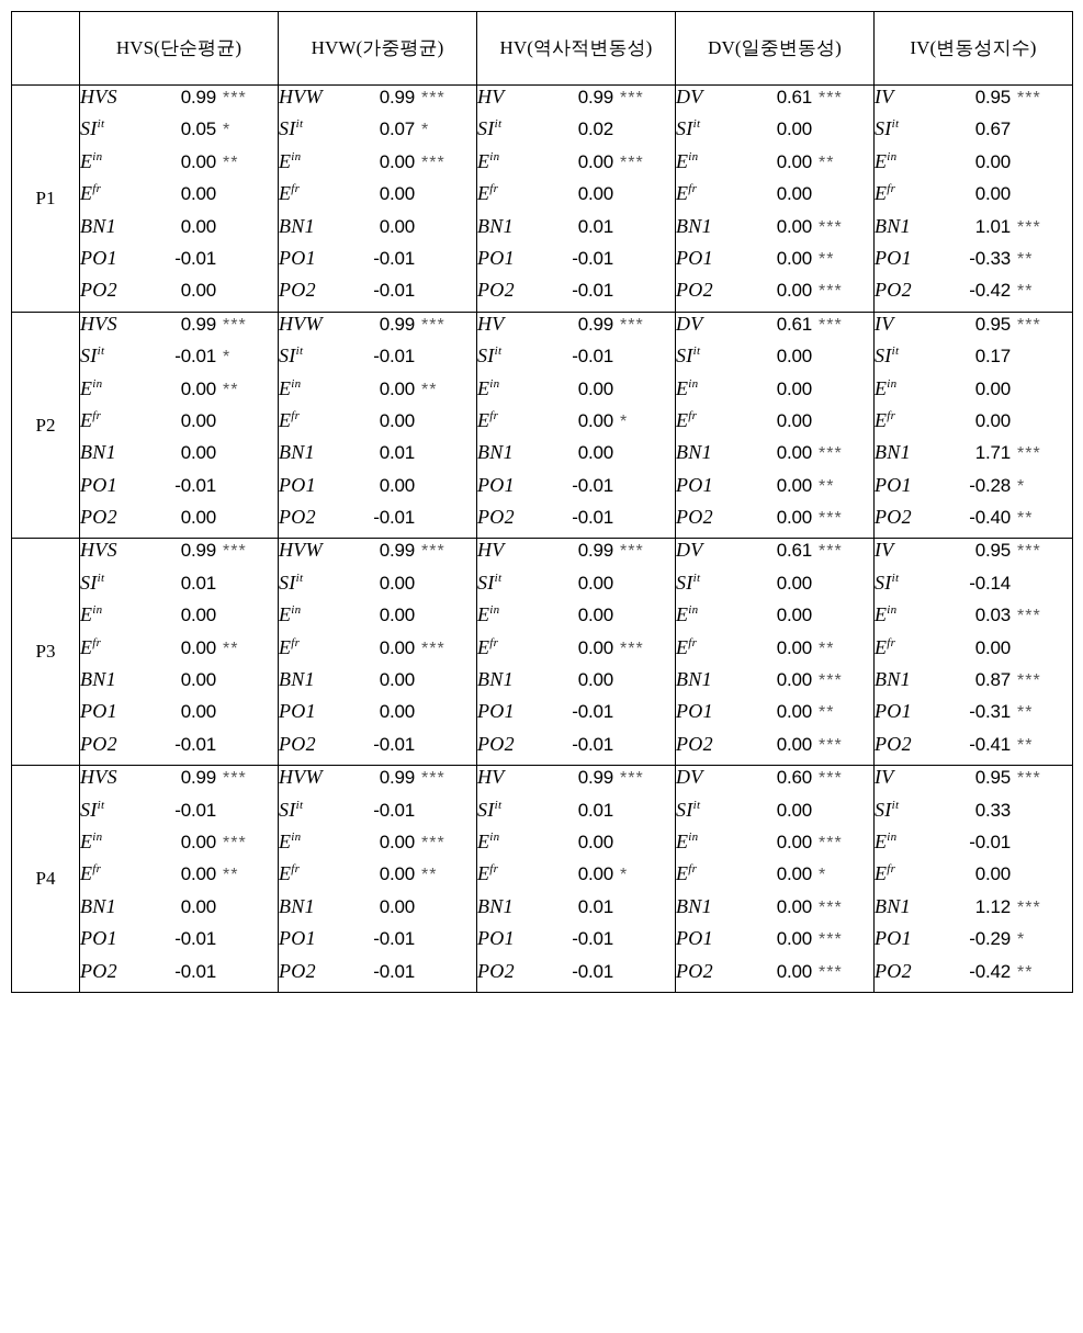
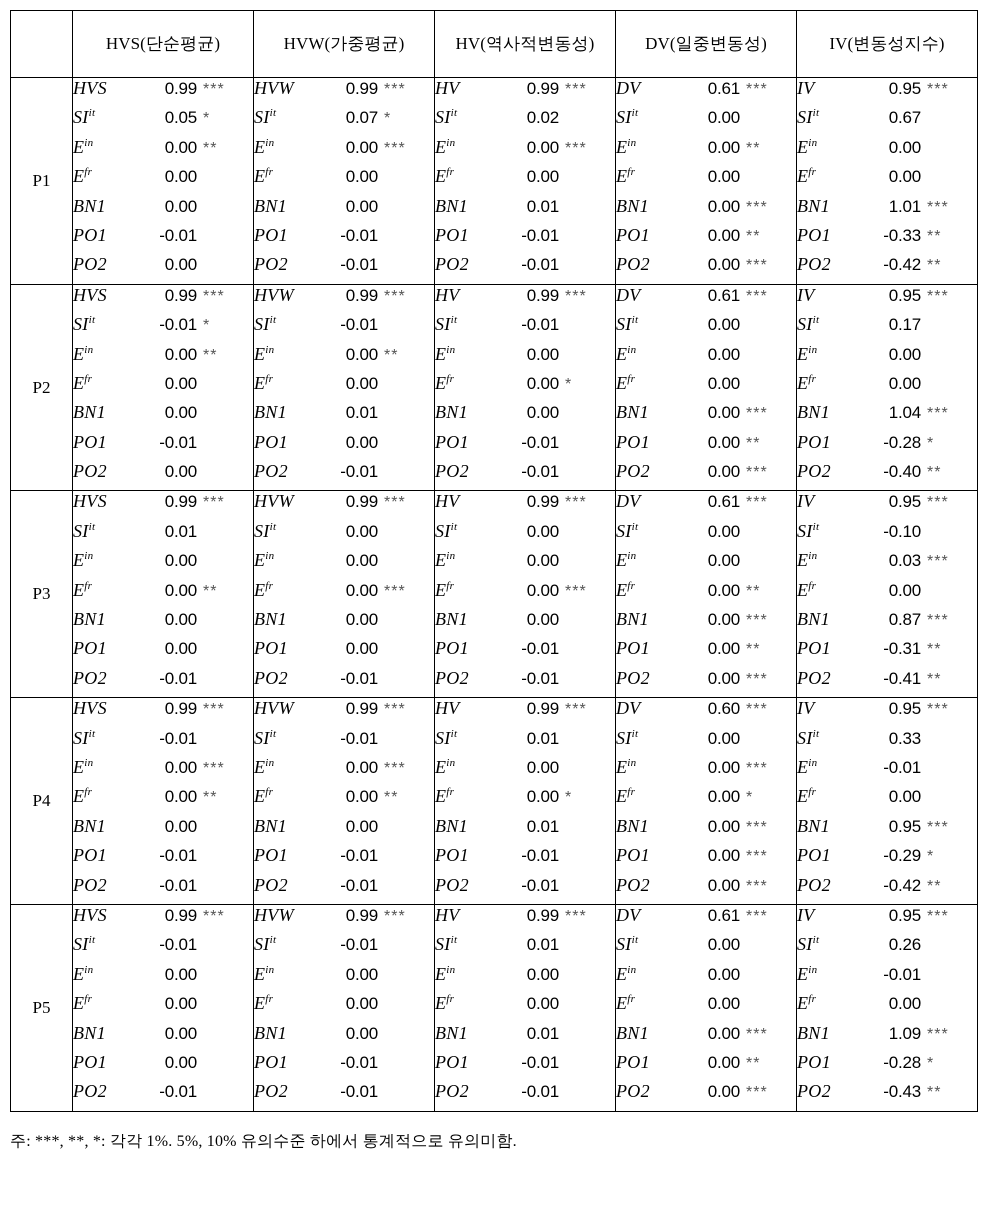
  	HVS(단순평균)	HVW(가중평균)	HV(역사적변동성)	DV(일중변동성)	IV(변동성지수)
  P1	HVS 0.99 ***SIit 0.05 *Ein 0.00 **Efr 0.00BN1 0.00PO1 -0.01PO2 0.00	HVW 0.99 ***SIit 0.07 *Ein 0.00 ***Efr 0.00BN1 0.00PO1 -0.01PO2 -0.01	HV 0.99 ***SIit 0.02Ein 0.00 ***Efr 0.00BN1 0.01PO1 -0.01PO2 -0.01	DV 0.61 ***SIit 0.00Ein 0.00 **Efr 0.00BN1 0.00 ***PO1 0.00 **PO2 0.00 ***	IV 0.95 ***SIit 0.67Ein 0.00Efr 0.00BN1 1.01 ***PO1 -0.33 **PO2 -0.42 **
- P2	HVS 0.99 ***SIit -0.01 *Ein 0.00 **Efr 0.00BN1 0.00PO1 -0.01PO2 0.00	HVW 0.99 ***SIit -0.01Ein 0.00 **Efr 0.00BN1 0.01PO1 0.00PO2 -0.01	HV 0.99 ***SIit -0.01Ein 0.00Efr 0.00 *BN1 0.00PO1 -0.01PO2 -0.01	DV 0.61 ***SIit 0.00Ein 0.00Efr 0.00BN1 0.00 ***PO1 0.00 **PO2 0.00 ***	IV 0.95 ***SIit 0.17Ein 0.00Efr 0.00BN1 1.71 ***PO1 -0.28 *PO2 -0.40 **
+ P2	HVS 0.99 ***SIit -0.01 *Ein 0.00 **Efr 0.00BN1 0.00PO1 -0.01PO2 0.00	HVW 0.99 ***SIit -0.01Ein 0.00 **Efr 0.00BN1 0.01PO1 0.00PO2 -0.01	HV 0.99 ***SIit -0.01Ein 0.00Efr 0.00 *BN1 0.00PO1 -0.01PO2 -0.01	DV 0.61 ***SIit 0.00Ein 0.00Efr 0.00BN1 0.00 ***PO1 0.00 **PO2 0.00 ***	IV 0.95 ***SIit 0.17Ein 0.00Efr 0.00BN1 1.04 ***PO1 -0.28 *PO2 -0.40 **
- P3	HVS 0.99 ***SIit 0.01Ein 0.00Efr 0.00 **BN1 0.00PO1 0.00PO2 -0.01	HVW 0.99 ***SIit 0.00Ein 0.00Efr 0.00 ***BN1 0.00PO1 0.00PO2 -0.01	HV 0.99 ***SIit 0.00Ein 0.00Efr 0.00 ***BN1 0.00PO1 -0.01PO2 -0.01	DV 0.61 ***SIit 0.00Ein 0.00Efr 0.00 **BN1 0.00 ***PO1 0.00 **PO2 0.00 ***	IV 0.95 ***SIit -0.14Ein 0.03 ***Efr 0.00BN1 0.87 ***PO1 -0.31 **PO2 -0.41 **
+ P3	HVS 0.99 ***SIit 0.01Ein 0.00Efr 0.00 **BN1 0.00PO1 0.00PO2 -0.01	HVW 0.99 ***SIit 0.00Ein 0.00Efr 0.00 ***BN1 0.00PO1 0.00PO2 -0.01	HV 0.99 ***SIit 0.00Ein 0.00Efr 0.00 ***BN1 0.00PO1 -0.01PO2 -0.01	DV 0.61 ***SIit 0.00Ein 0.00Efr 0.00 **BN1 0.00 ***PO1 0.00 **PO2 0.00 ***	IV 0.95 ***SIit -0.10Ein 0.03 ***Efr 0.00BN1 0.87 ***PO1 -0.31 **PO2 -0.41 **
- P4	HVS 0.99 ***SIit -0.01Ein 0.00 ***Efr 0.00 **BN1 0.00PO1 -0.01PO2 -0.01	HVW 0.99 ***SIit -0.01Ein 0.00 ***Efr 0.00 **BN1 0.00PO1 -0.01PO2 -0.01	HV 0.99 ***SIit 0.01Ein 0.00Efr 0.00 *BN1 0.01PO1 -0.01PO2 -0.01	DV 0.60 ***SIit 0.00Ein 0.00 ***Efr 0.00 *BN1 0.00 ***PO1 0.00 ***PO2 0.00 ***	IV 0.95 ***SIit 0.33Ein -0.01Efr 0.00BN1 1.12 ***PO1 -0.29 *PO2 -0.42 **
+ P4	HVS 0.99 ***SIit -0.01Ein 0.00 ***Efr 0.00 **BN1 0.00PO1 -0.01PO2 -0.01	HVW 0.99 ***SIit -0.01Ein 0.00 ***Efr 0.00 **BN1 0.00PO1 -0.01PO2 -0.01	HV 0.99 ***SIit 0.01Ein 0.00Efr 0.00 *BN1 0.01PO1 -0.01PO2 -0.01	DV 0.60 ***SIit 0.00Ein 0.00 ***Efr 0.00 *BN1 0.00 ***PO1 0.00 ***PO2 0.00 ***	IV 0.95 ***SIit 0.33Ein -0.01Efr 0.00BN1 0.95 ***PO1 -0.29 *PO2 -0.42 **
+ P5	HVS 0.99 ***SIit -0.01Ein 0.00Efr 0.00BN1 0.00PO1 0.00PO2 -0.01	HVW 0.99 ***SIit -0.01Ein 0.00Efr 0.00BN1 0.00PO1 -0.01PO2 -0.01	HV 0.99 ***SIit 0.01Ein 0.00Efr 0.00BN1 0.01PO1 -0.01PO2 -0.01	DV 0.61 ***SIit 0.00Ein 0.00Efr 0.00BN1 0.00 ***PO1 0.00 **PO2 0.00 ***	IV 0.95 ***SIit 0.26Ein -0.01Efr 0.00BN1 1.09 ***PO1 -0.28 *PO2 -0.43 **
+ 주: ***, **, *: 각각 1%. 5%, 10% 유의수준 하에서 통계적으로 유의미함.
